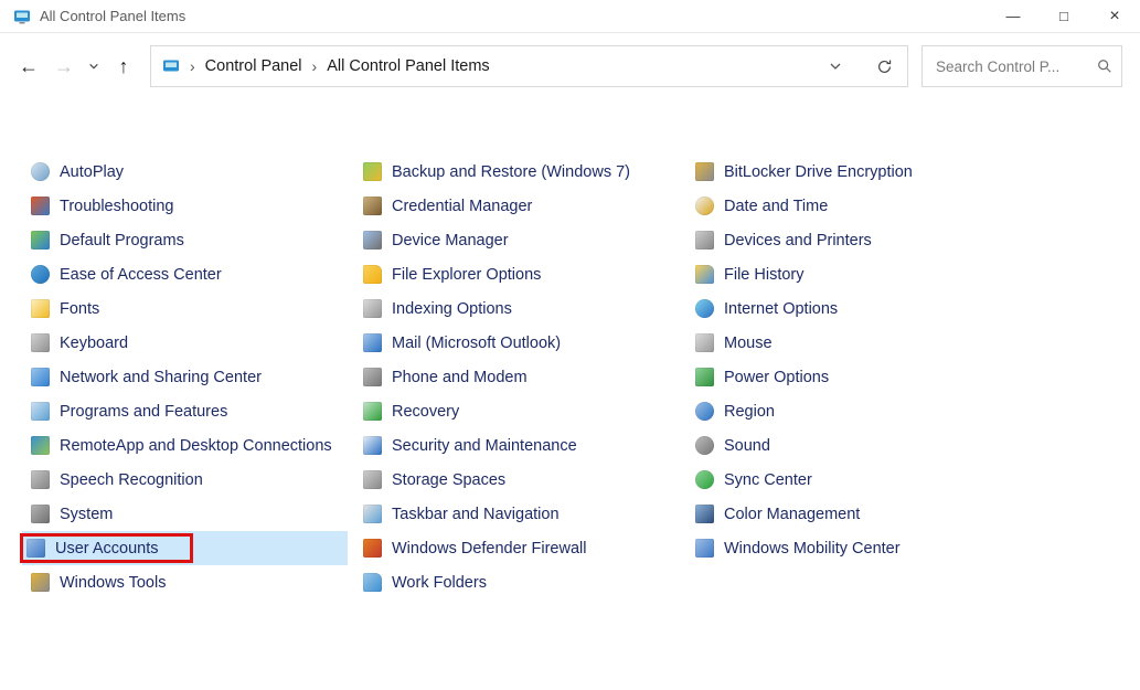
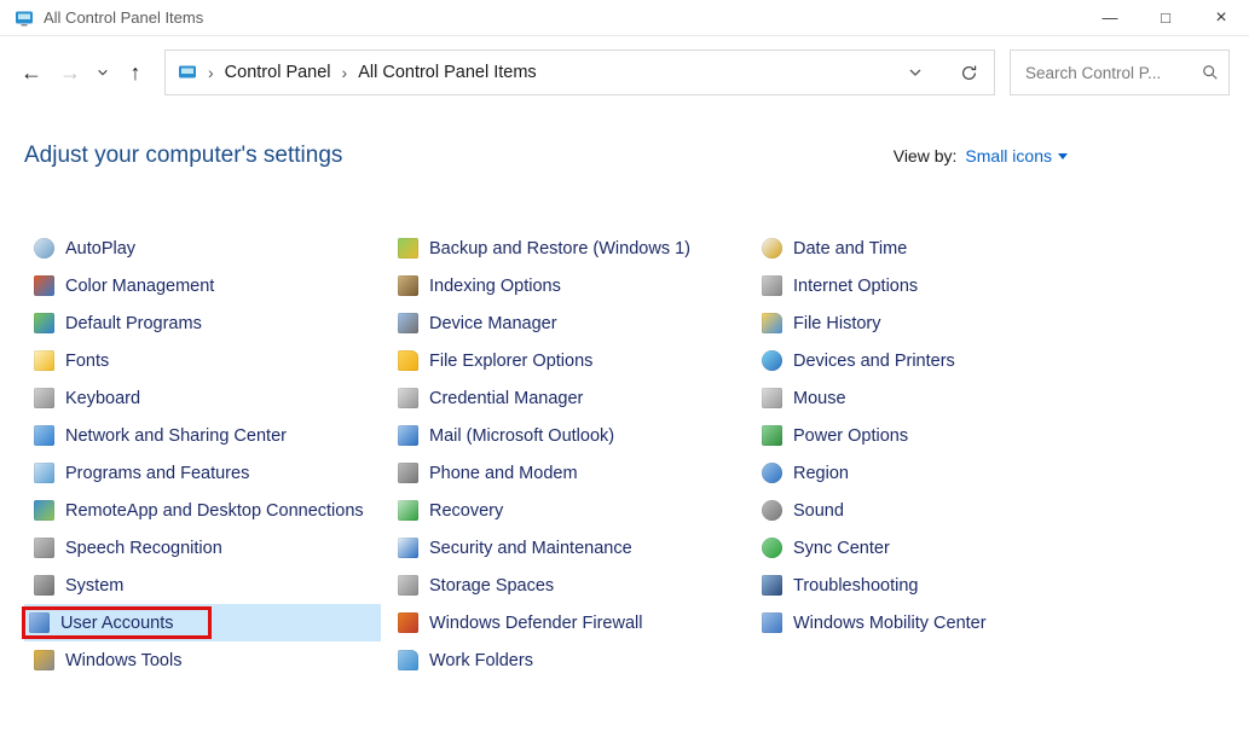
  All Control Panel Items
  —
  □
  ×
  ←
  →
  ↑
  ›
  Control Panel
  ›
  All Control Panel Items
  Search Control P...
+ Adjust your computer's settings
+ View by:
+ Small icons
  AutoPlay
- Troubleshooting
+ Color Management
  Default Programs
- Ease of Access Center
  Fonts
  Keyboard
  Network and Sharing Center
  Programs and Features
  RemoteApp and Desktop Connections
  Speech Recognition
  System
  User Accounts
  Windows Tools
- Backup and Restore (Windows 7)
+ Backup and Restore (Windows 1)
- Credential Manager
+ Indexing Options
  Device Manager
  File Explorer Options
- Indexing Options
+ Credential Manager
  Mail (Microsoft Outlook)
  Phone and Modem
  Recovery
  Security and Maintenance
  Storage Spaces
- Taskbar and Navigation
  Windows Defender Firewall
  Work Folders
- BitLocker Drive Encryption
  Date and Time
- Devices and Printers
+ Internet Options
  File History
- Internet Options
+ Devices and Printers
  Mouse
  Power Options
  Region
  Sound
  Sync Center
- Color Management
+ Troubleshooting
  Windows Mobility Center
